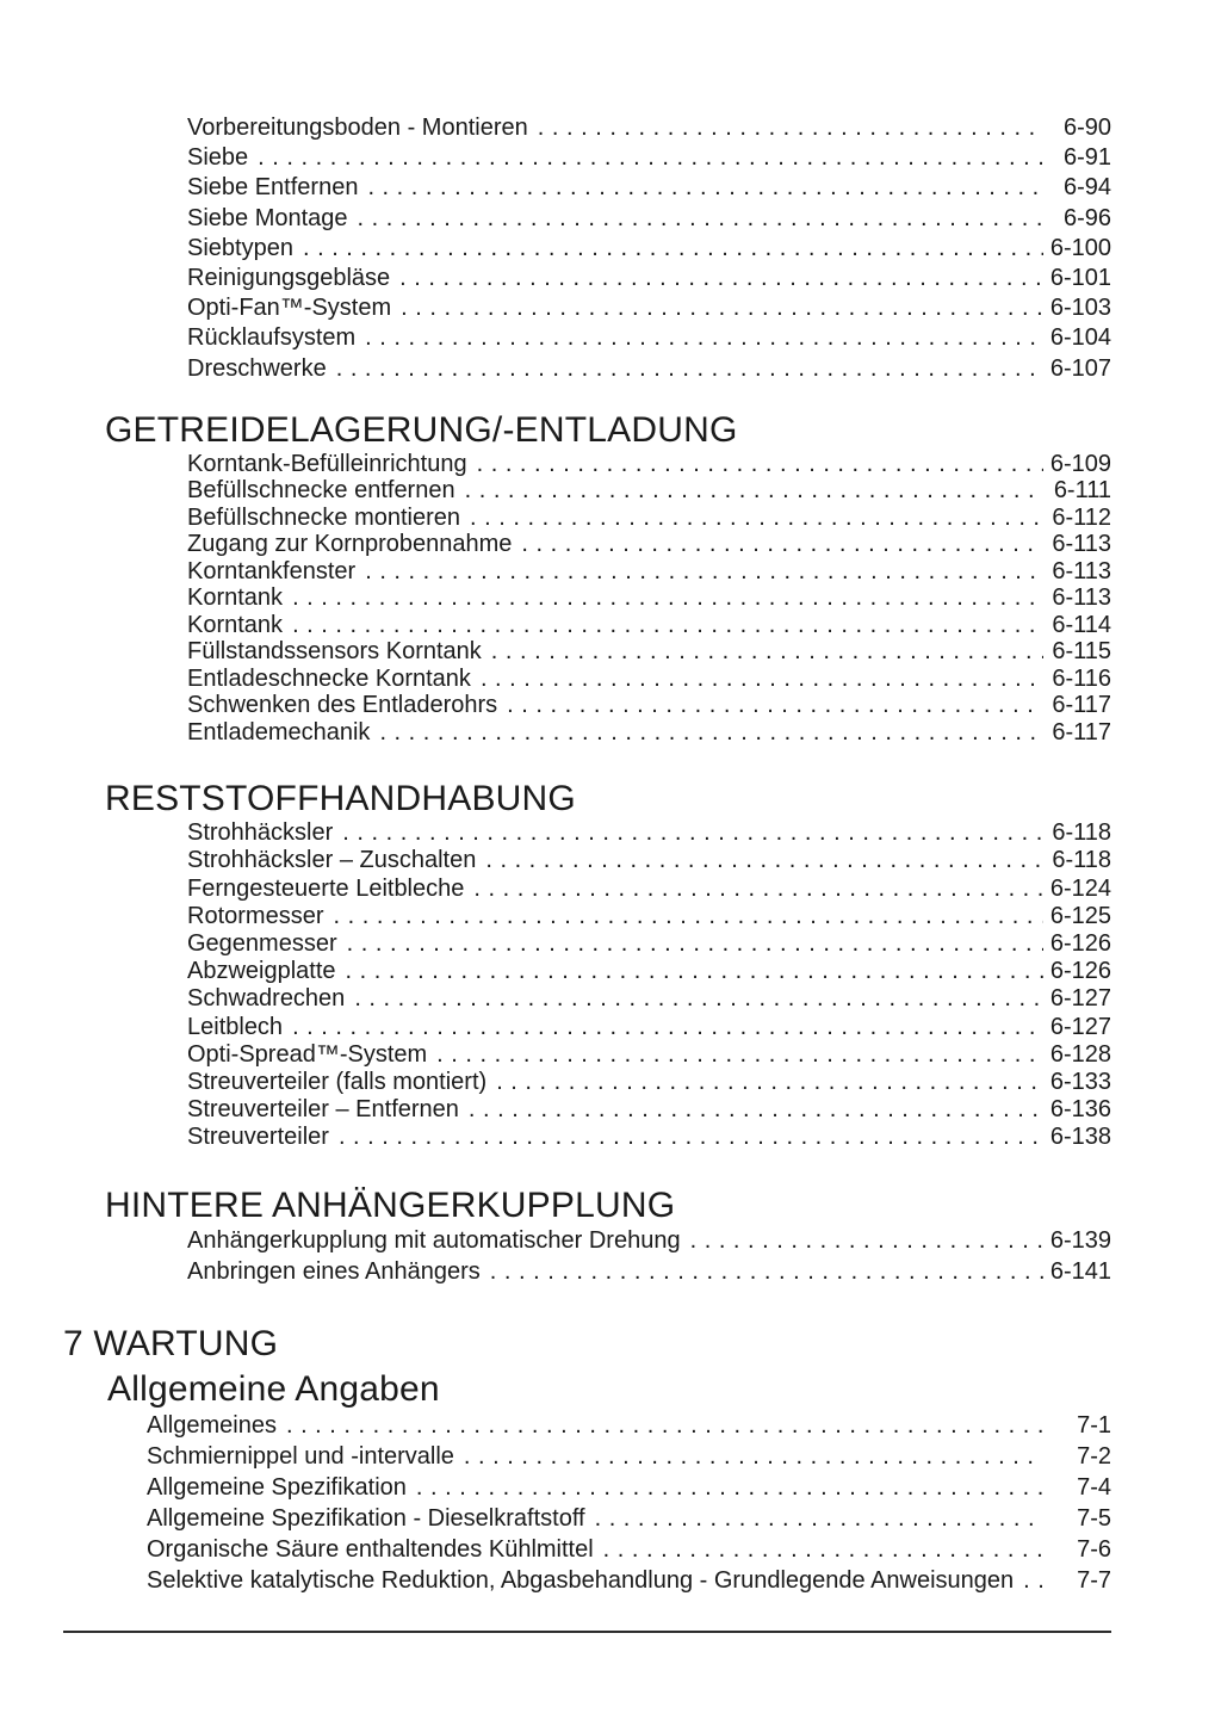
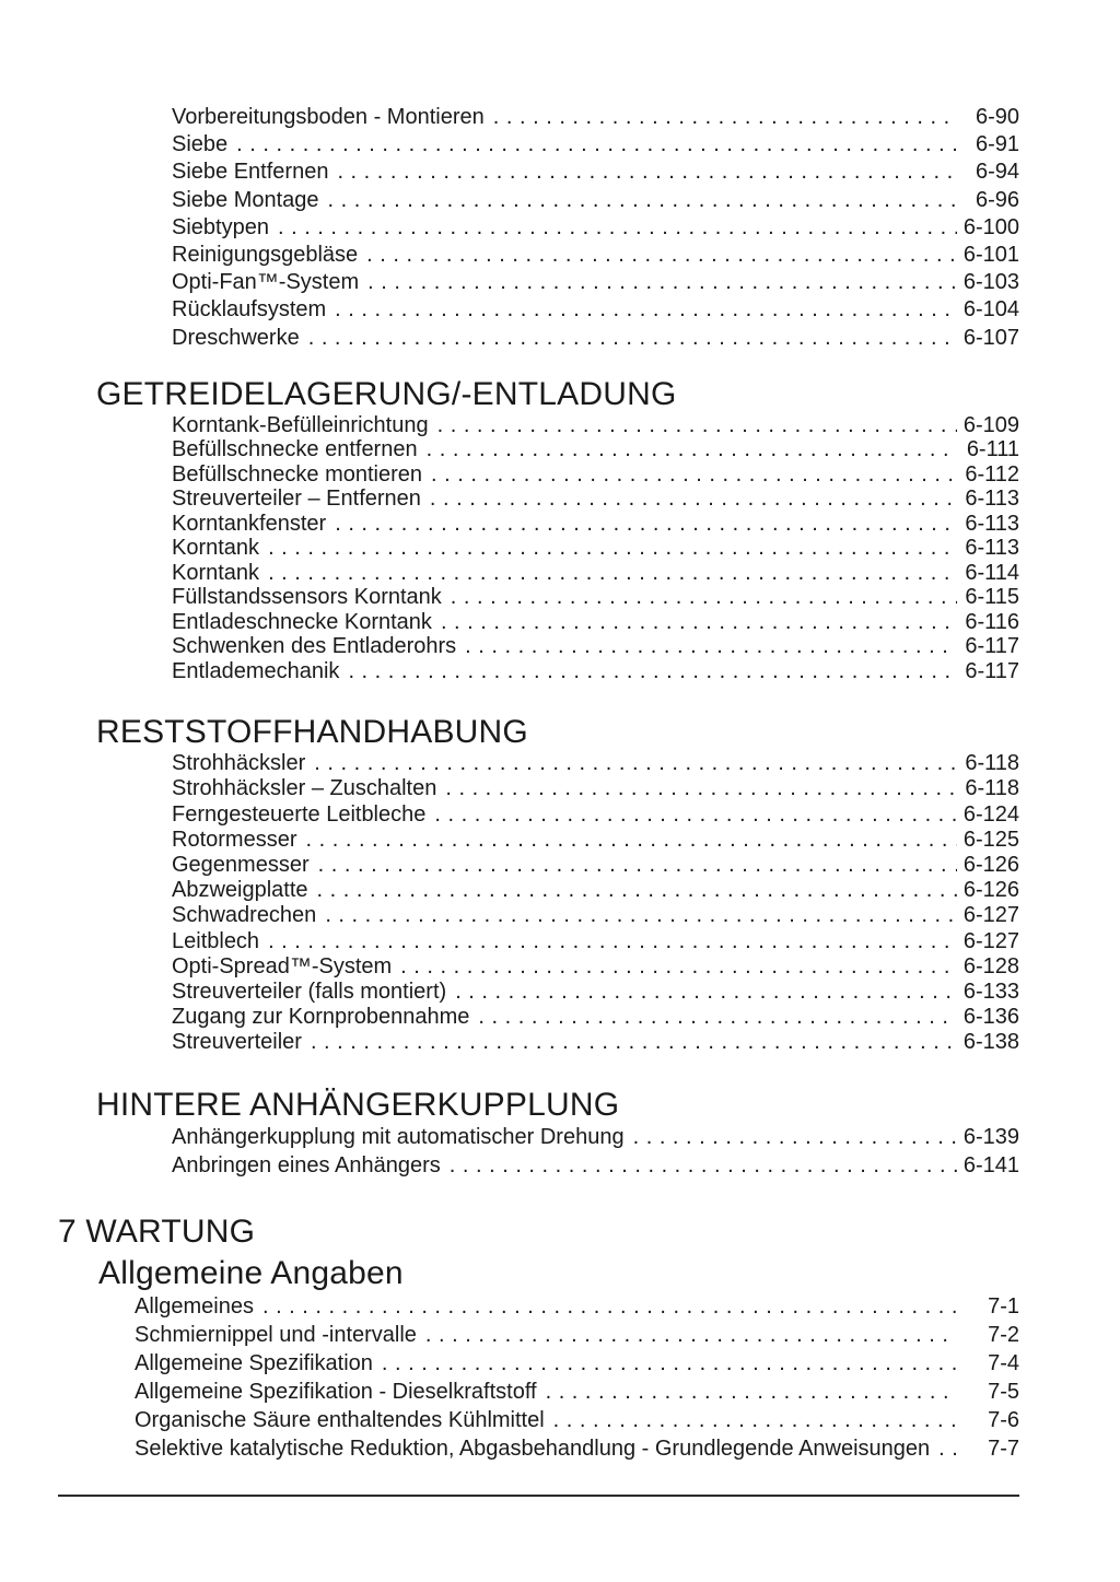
  Vorbereitungsboden - Montieren
  6-90
  Siebe
  6-91
  Siebe Entfernen
  6-94
  Siebe Montage
  6-96
  Siebtypen
  6-100
  Reinigungsgebläse
  6-101
  Opti-Fan™-System
  6-103
  Rücklaufsystem
  6-104
  Dreschwerke
  6-107
  GETREIDELAGERUNG/-ENTLADUNG
  Korntank-Befülleinrichtung
  6-109
  Befüllschnecke entfernen
  6-111
  Befüllschnecke montieren
  6-112
- Zugang zur Kornprobennahme
+ Streuverteiler – Entfernen
  6-113
  Korntankfenster
  6-113
  Korntank
  6-113
  Korntank
  6-114
  Füllstandssensors Korntank
  6-115
  Entladeschnecke Korntank
  6-116
  Schwenken des Entladerohrs
  6-117
  Entlademechanik
  6-117
  RESTSTOFFHANDHABUNG
  Strohhäcksler
  6-118
  Strohhäcksler – Zuschalten
  6-118
  Ferngesteuerte Leitbleche
  6-124
  Rotormesser
  6-125
  Gegenmesser
  6-126
  Abzweigplatte
  6-126
  Schwadrechen
  6-127
  Leitblech
  6-127
  Opti-Spread™-System
  6-128
  Streuverteiler (falls montiert)
  6-133
- Streuverteiler – Entfernen
+ Zugang zur Kornprobennahme
  6-136
  Streuverteiler
  6-138
  HINTERE ANHÄNGERKUPPLUNG
  Anhängerkupplung mit automatischer Drehung
  6-139
  Anbringen eines Anhängers
  6-141
  7 WARTUNG
  Allgemeine Angaben
  Allgemeines
  7-1
  Schmiernippel und -intervalle
  7-2
  Allgemeine Spezifikation
  7-4
  Allgemeine Spezifikation - Dieselkraftstoff
  7-5
  Organische Säure enthaltendes Kühlmittel
  7-6
  Selektive katalytische Reduktion, Abgasbehandlung - Grundlegende Anweisungen
  7-7
